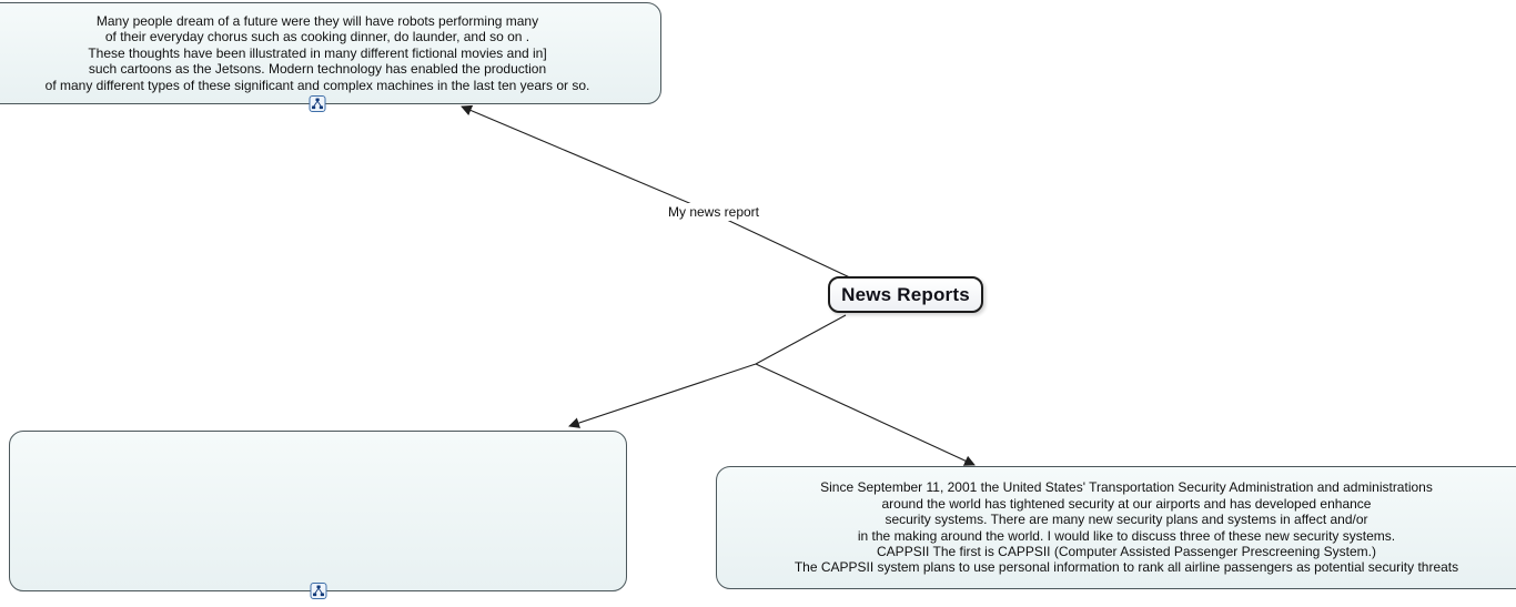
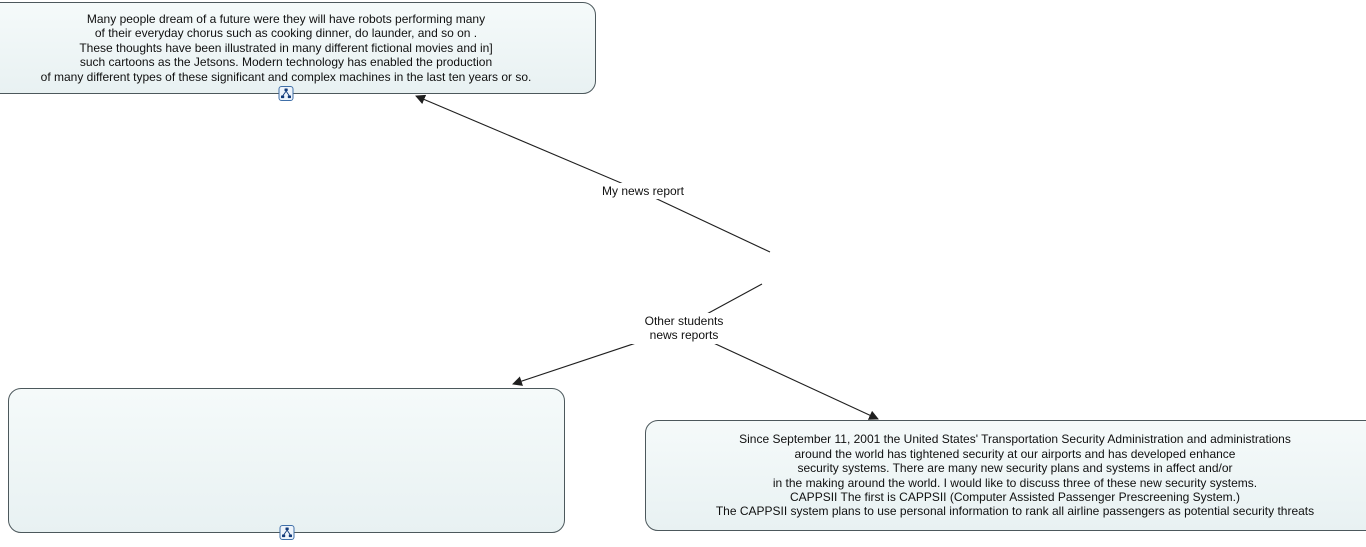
  Many people dream of a future were they will have robots performing many
  of their everyday chorus such as cooking dinner, do launder, and so on .
  These thoughts have been illustrated in many different fictional movies and in]
  such cartoons as the Jetsons. Modern technology has enabled the production
  of many different types of these significant and complex machines in the last ten years or so.
  Since September 11, 2001 the United States' Transportation Security Administration and administrations
  around the world has tightened security at our airports and has developed enhance
  security systems. There are many new security plans and systems in affect and/or
  in the making around the world. I would like to discuss three of these new security systems.
  CAPPSII The first is CAPPSII (Computer Assisted Passenger Prescreening System.)
  The CAPPSII system plans to use personal information to rank all airline passengers as potential security threats
- News Reports
  My news report
+ Other students
+ news reports
